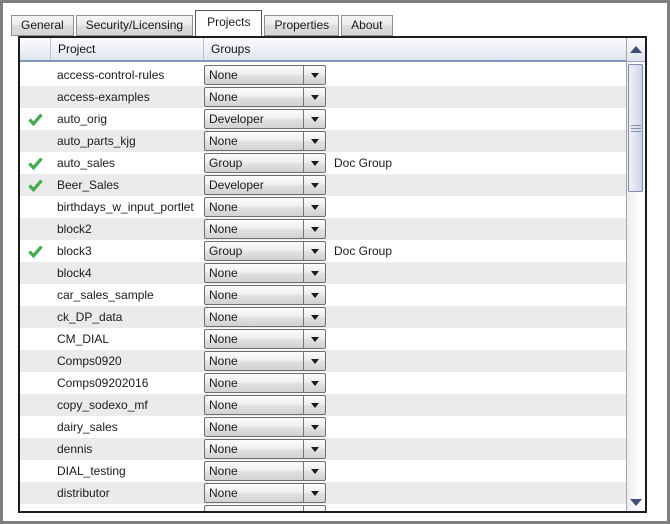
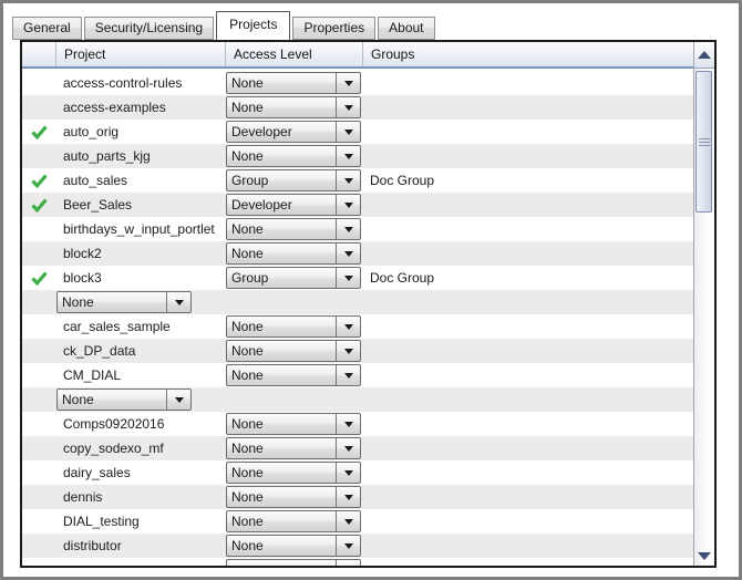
  General
  Security/Licensing
  Projects
  Properties
  About
  Project
+ Access Level
  Groups
  access-control-rules
  None
  access-examples
  None
  auto_orig
  Developer
  auto_parts_kjg
  None
  auto_sales
  Group
  Doc Group
  Beer_Sales
  Developer
  birthdays_w_input_portlet
  None
  block2
  None
  block3
  Group
  Doc Group
- block4
  None
  car_sales_sample
  None
  ck_DP_data
  None
  CM_DIAL
  None
- Comps0920
  None
  Comps09202016
  None
  copy_sodexo_mf
  None
  dairy_sales
  None
  dennis
  None
  DIAL_testing
  None
  distributor
  None
